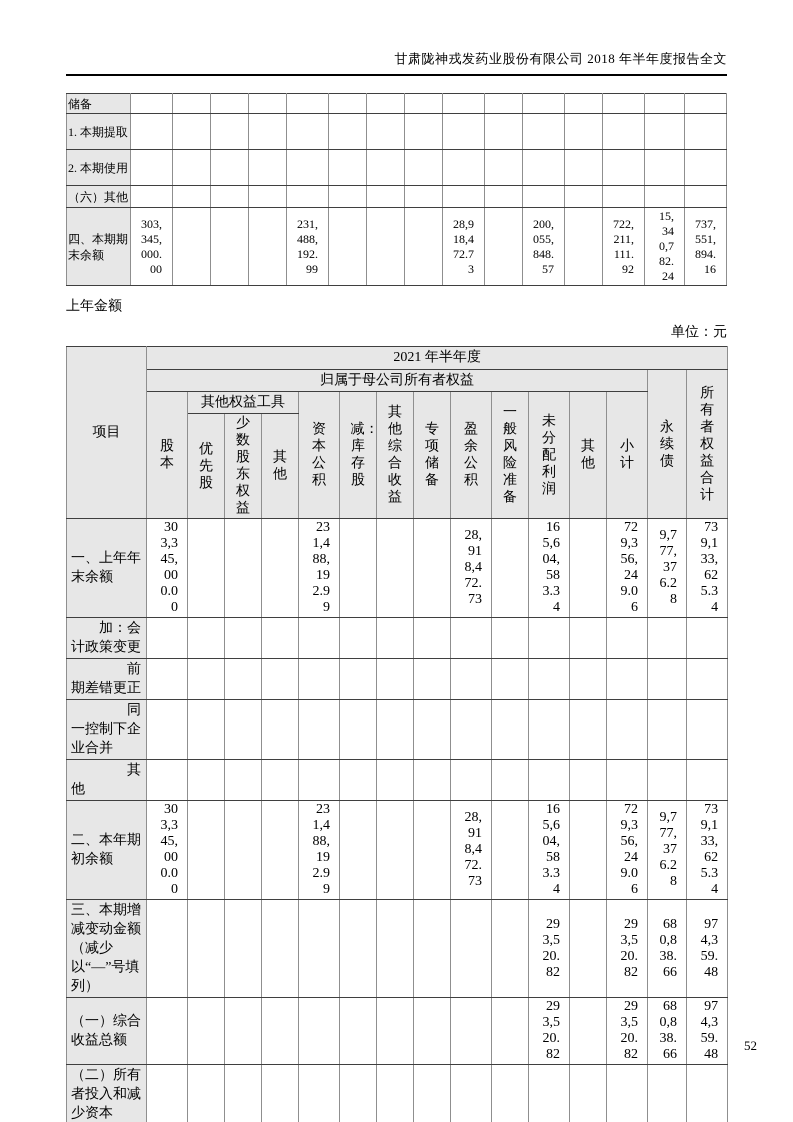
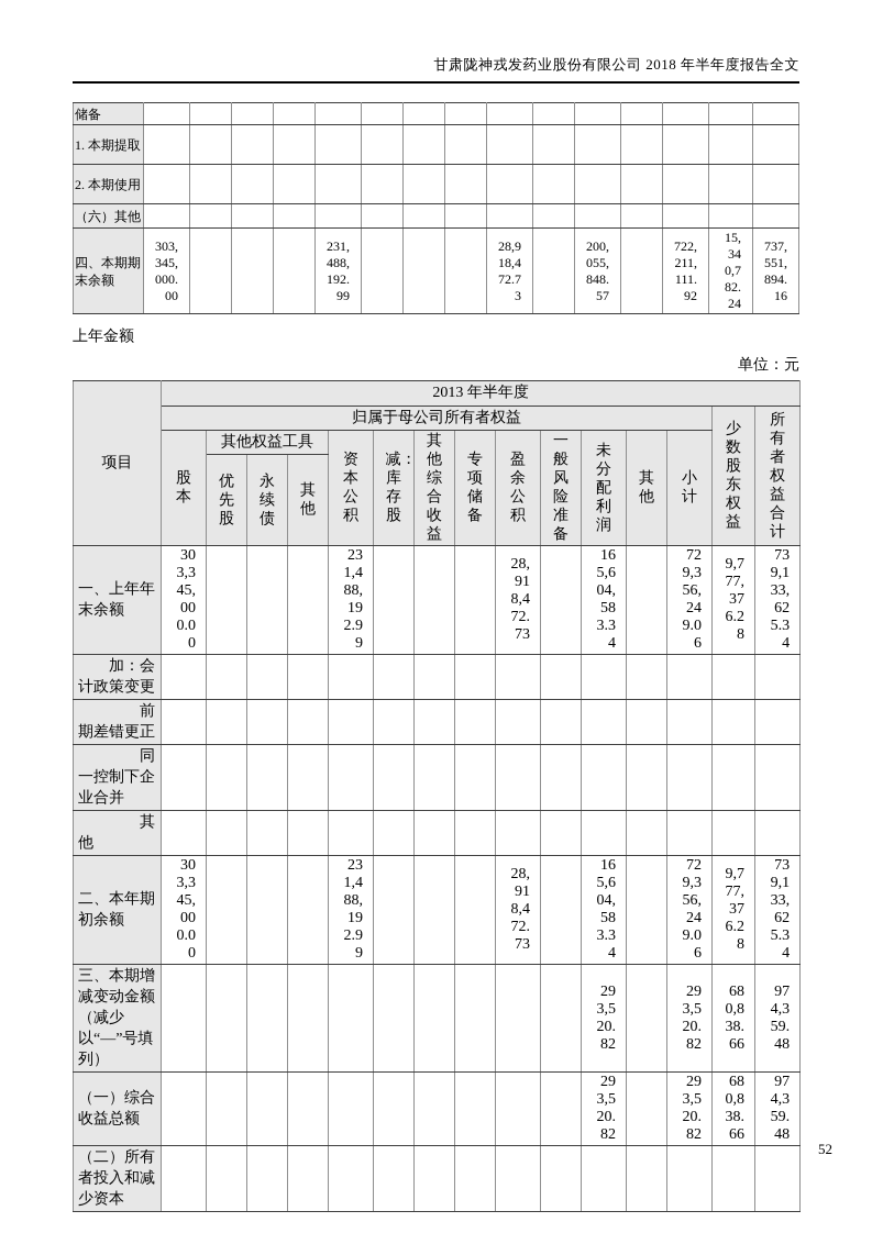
  甘肃陇神戎发药业股份有限公司 2018 年半年度报告全文
  储备
  1. 本期提取
  2. 本期使用
  （六）其他
  四、本期期末余额	303,345,000.00				231,488,192.99				28,918,472.73		200,055,848.57		722,211,111.92	15,340,782.24	737,551,894.16
  上年金额
  单位：元
- 项目	2021 年半年度
+ 项目	2013 年半年度
- 归属于母公司所有者权益	永续债	所有者权益合计
+ 归属于母公司所有者权益	少数股东权益	所有者权益合计
  股本	其他权益工具	资本公积	减：库存股	其他综合收益	专项储备	盈余公积	一般风险准备	未分配利润	其他	小计
- 优先股	少数股东权益	其他
+ 优先股	永续债	其他
  一、上年年末余额	303,345,000.00				231,488,192.99				28,918,472.73		165,604,583.34		729,356,249.06	9,777,376.28	739,133,625.34
  加：会计政策变更
  前期差错更正
  同一控制下企业合并
  其他
  二、本年期初余额	303,345,000.00				231,488,192.99				28,918,472.73		165,604,583.34		729,356,249.06	9,777,376.28	739,133,625.34
  三、本期增减变动金额（减少以“—”号填列）											293,520.82		293,520.82	680,838.66	974,359.48
  （一）综合收益总额											293,520.82		293,520.82	680,838.66	974,359.48
  （二）所有者投入和减少资本
  52
